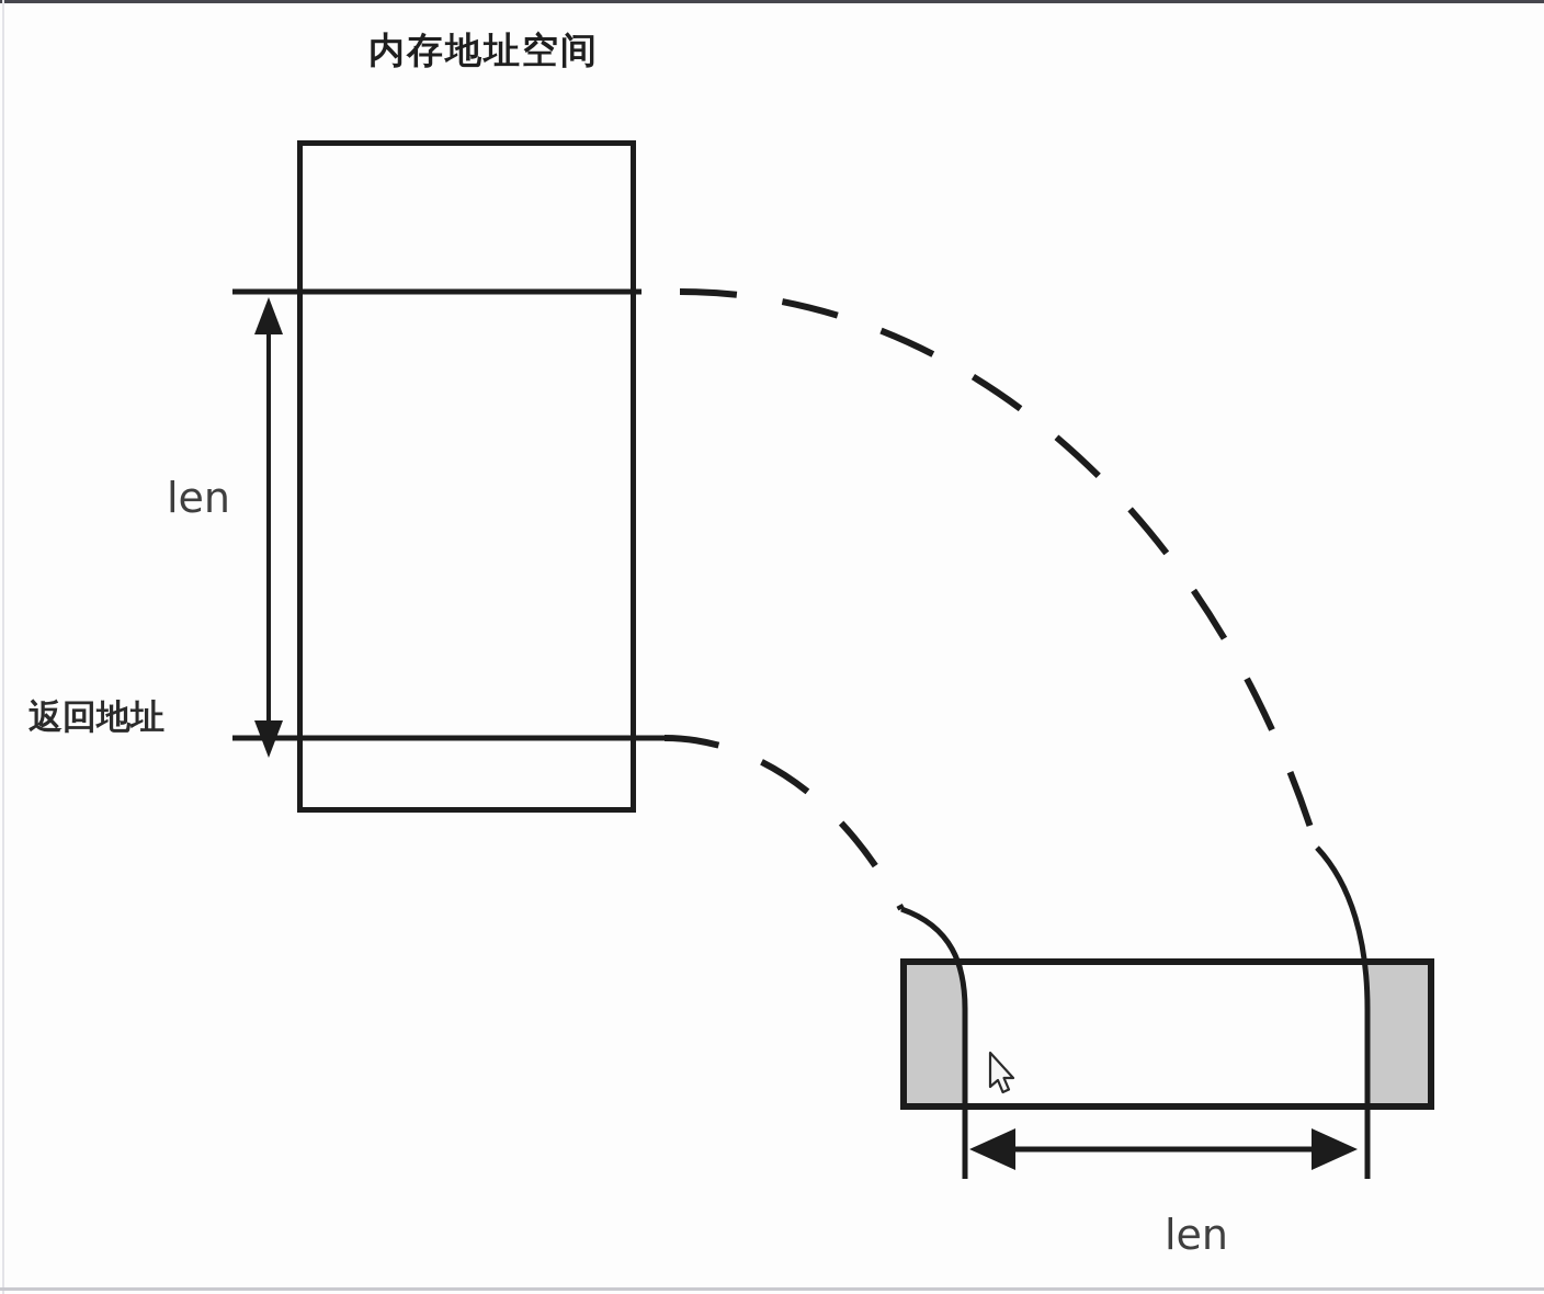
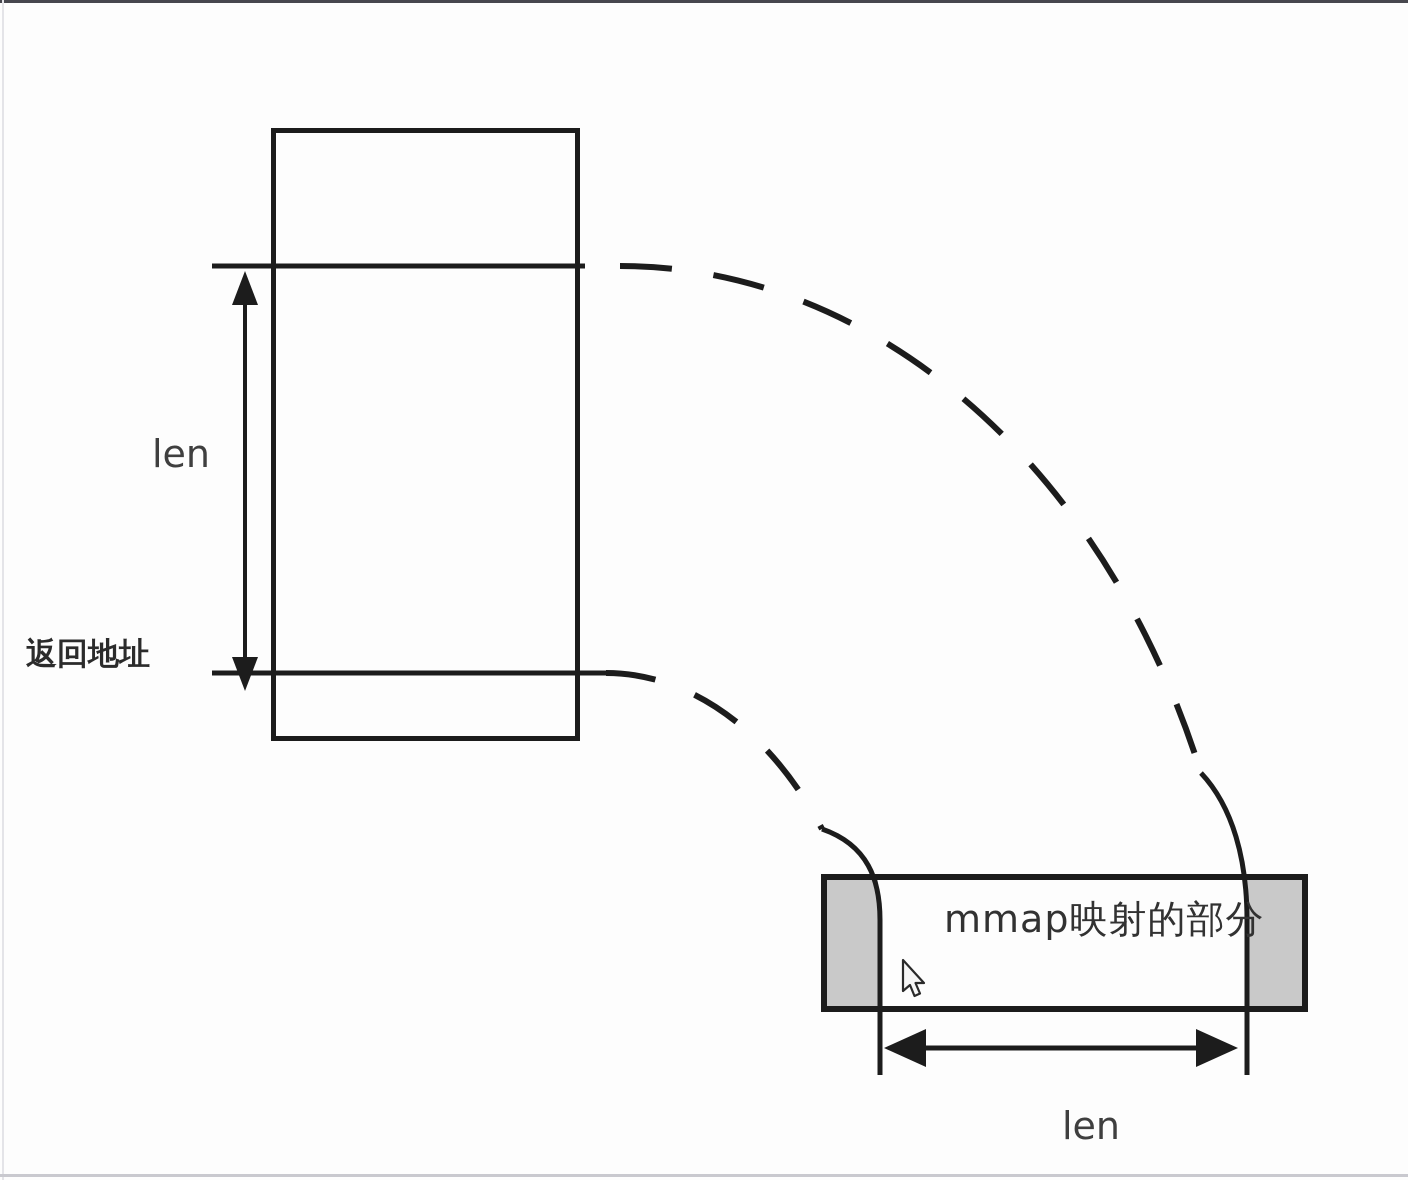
- 内存地址空间
  len
  返回地址
+ mmap映射的部分
  len
